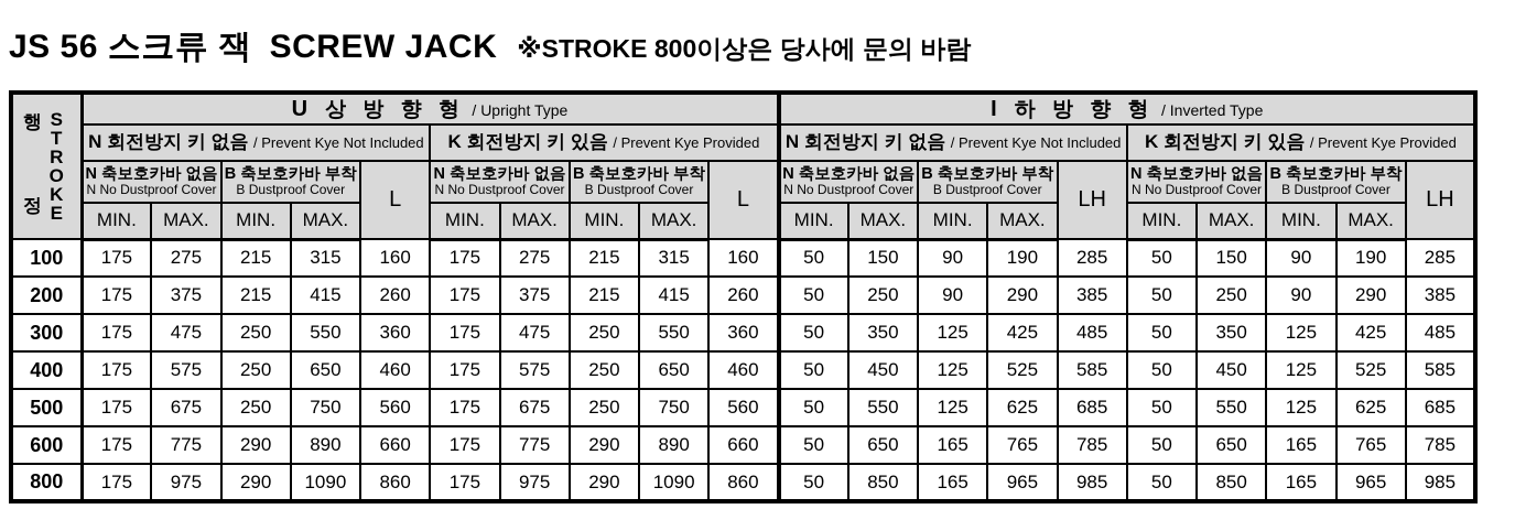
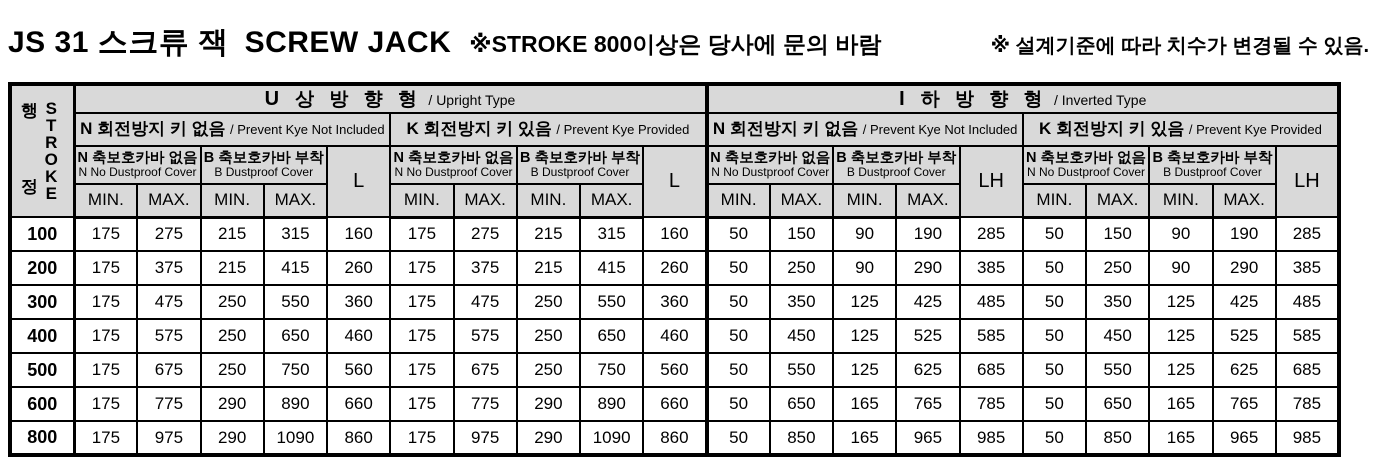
- JS 56 스크류 잭
+ JS 31 스크류 잭
  SCREW JACK
  ※STROKE 800이상은 당사에 문의 바람
+ ※ 설계기준에 따라 치수가 변경될 수 있음.
  행 정 S T R O K E	U 상 방 향 형 / Upright Type	I 하 방 향 형 / Inverted Type
  N 회전방지 키 없음 / Prevent Kye Not Included	K 회전방지 키 있음 / Prevent Kye Provided	N 회전방지 키 없음 / Prevent Kye Not Included	K 회전방지 키 있음 / Prevent Kye Provided
  N 축보호카바 없음N No Dustproof Cover	B 축보호카바 부착B Dustproof Cover	L	N 축보호카바 없음N No Dustproof Cover	B 축보호카바 부착B Dustproof Cover	L	N 축보호카바 없음N No Dustproof Cover	B 축보호카바 부착B Dustproof Cover	LH	N 축보호카바 없음N No Dustproof Cover	B 축보호카바 부착B Dustproof Cover	LH
  MIN.	MAX.	MIN.	MAX.	MIN.	MAX.	MIN.	MAX.	MIN.	MAX.	MIN.	MAX.	MIN.	MAX.	MIN.	MAX.
  100	175	275	215	315	160	175	275	215	315	160	50	150	90	190	285	50	150	90	190	285
  200	175	375	215	415	260	175	375	215	415	260	50	250	90	290	385	50	250	90	290	385
  300	175	475	250	550	360	175	475	250	550	360	50	350	125	425	485	50	350	125	425	485
  400	175	575	250	650	460	175	575	250	650	460	50	450	125	525	585	50	450	125	525	585
  500	175	675	250	750	560	175	675	250	750	560	50	550	125	625	685	50	550	125	625	685
  600	175	775	290	890	660	175	775	290	890	660	50	650	165	765	785	50	650	165	765	785
  800	175	975	290	1090	860	175	975	290	1090	860	50	850	165	965	985	50	850	165	965	985
